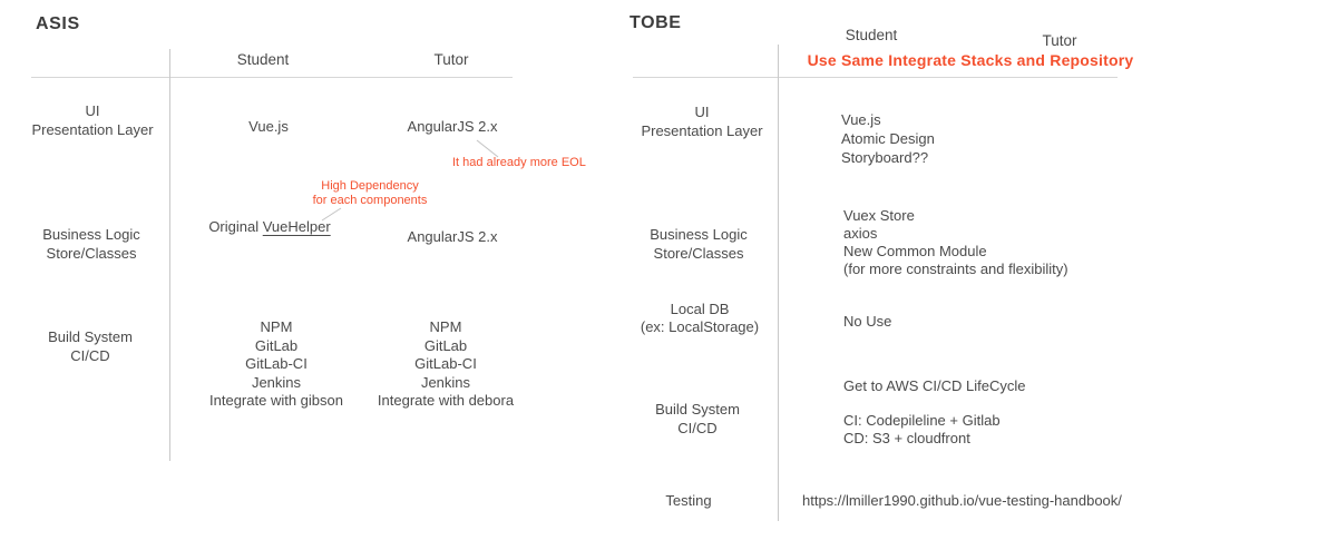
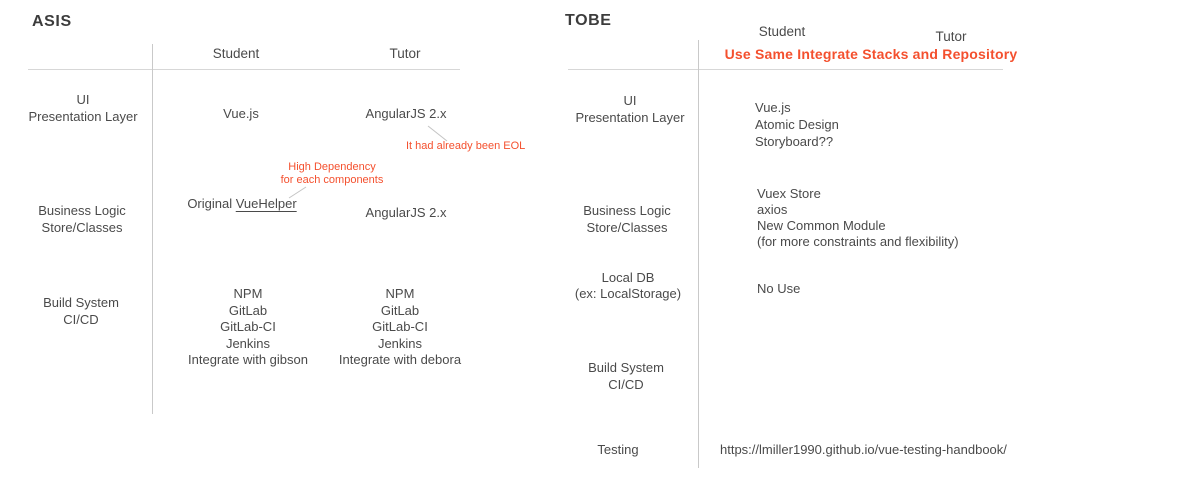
  ASIS
  Student
  Tutor
  UI
  Presentation Layer
  Vue.js
  AngularJS 2.x
- It had already more EOL
+ It had already been EOL
  High Dependency
  for each components
  Business Logic
  Store/Classes
  Original VueHelper
  AngularJS 2.x
  Build System
  CI/CD
  NPM
  GitLab
  GitLab-CI
  Jenkins
  Integrate with gibson
  NPM
  GitLab
  GitLab-CI
  Jenkins
  Integrate with debora
  TOBE
  Student
  Tutor
  Use Same Integrate Stacks and Repository
  UI
  Presentation Layer
  Vue.js
  Atomic Design
  Storyboard??
  Business Logic
  Store/Classes
  Vuex Store
  axios
  New Common Module
  (for more constraints and flexibility)
  Local DB
  (ex: LocalStorage)
  No Use
  Build System
  CI/CD
- Get to AWS CI/CD LifeCycle
- CI: Codepileline + Gitlab
- CD: S3 + cloudfront
  Testing
  https://lmiller1990.github.io/vue-testing-handbook/
